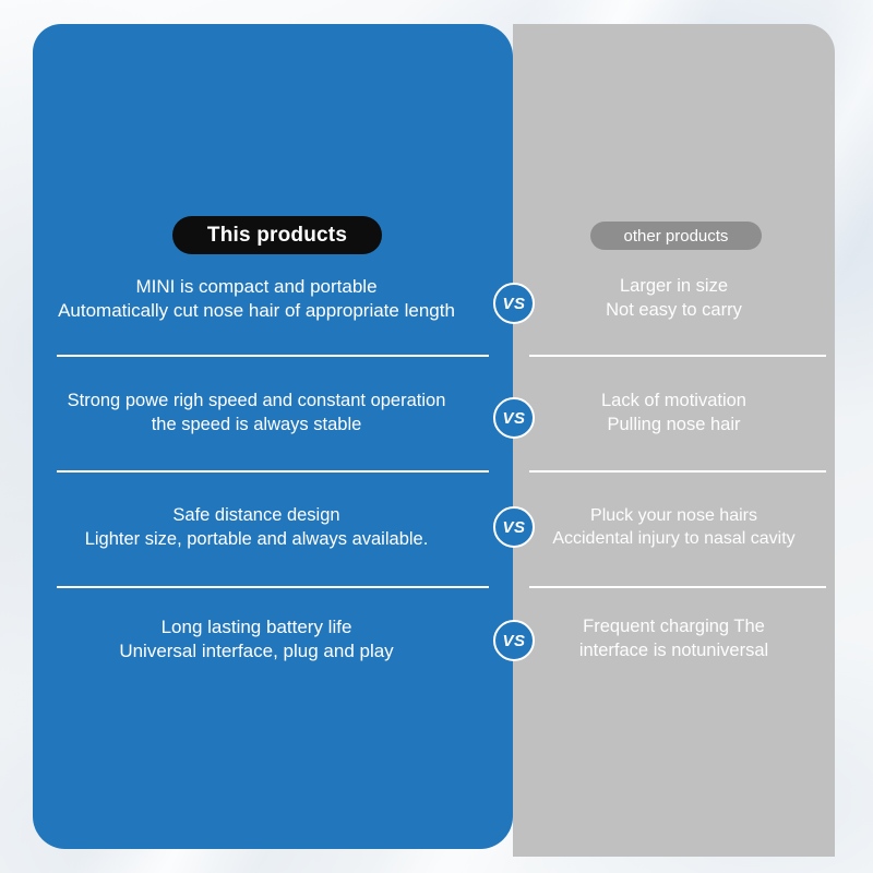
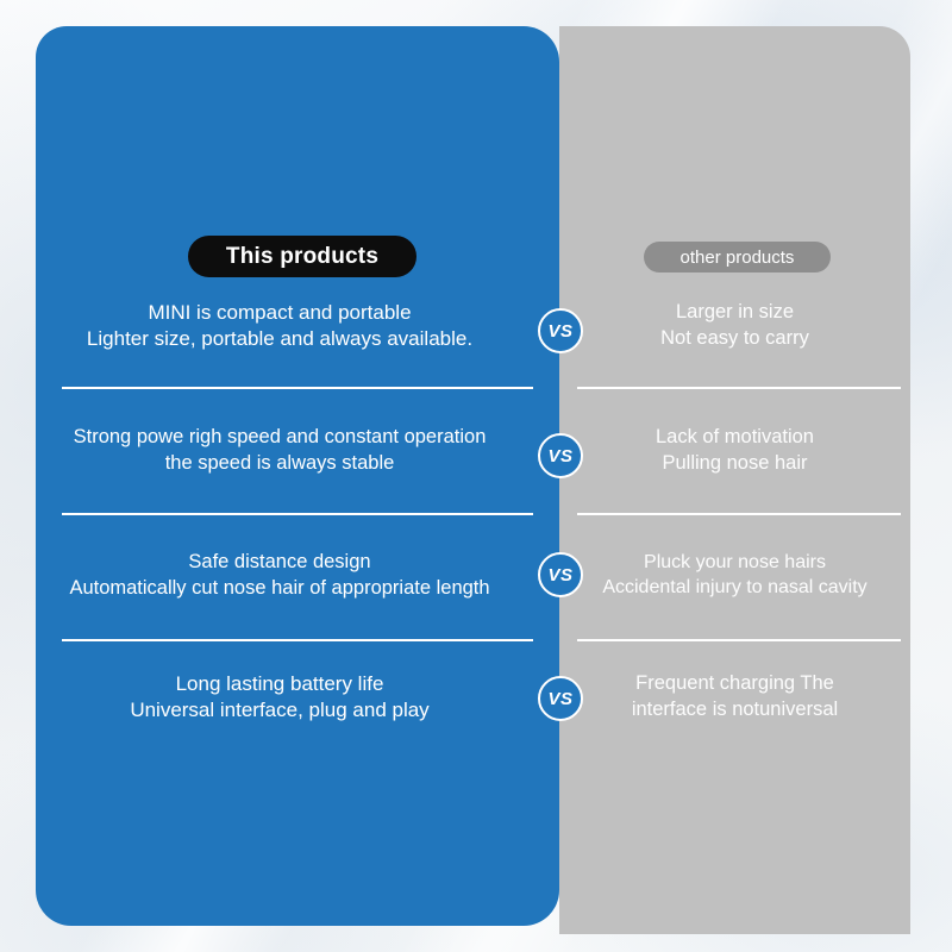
  This products
  other products
  MINI is compact and portable
- Automatically cut nose hair of appropriate length
+ Lighter size, portable and always available.
  Larger in size
  Not easy to carry
  VS
  Strong powe righ speed and constant operation
  the speed is always stable
  Lack of motivation
  Pulling nose hair
  VS
  Safe distance design
- Lighter size, portable and always available.
+ Automatically cut nose hair of appropriate length
  Pluck your nose hairs
  Accidental injury to nasal cavity
  VS
  Long lasting battery life
  Universal interface, plug and play
  Frequent charging The
  interface is notuniversal
  VS
